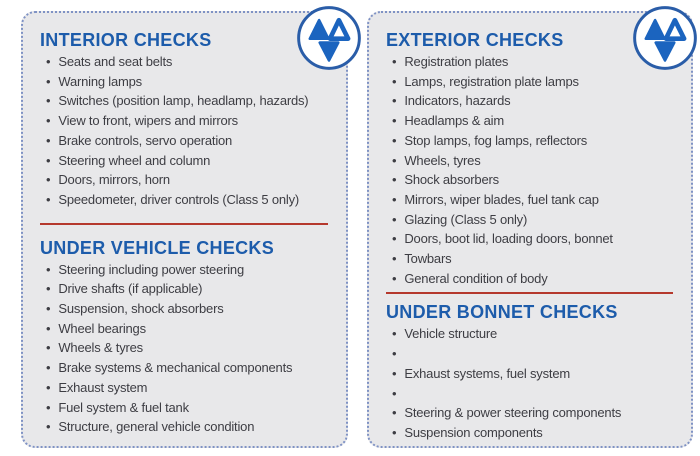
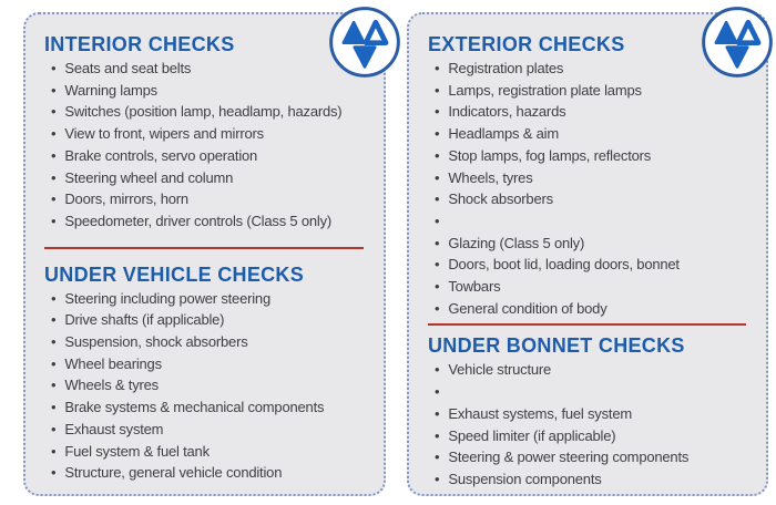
  INTERIOR CHECKS
  •
  Seats and seat belts
  •
  Warning lamps
  •
  Switches (position lamp, headlamp, hazards)
  •
  View to front, wipers and mirrors
  •
  Brake controls, servo operation
  •
  Steering wheel and column
  •
  Doors, mirrors, horn
  •
  Speedometer, driver controls (Class 5 only)
  UNDER VEHICLE CHECKS
  •
  Steering including power steering
  •
  Drive shafts (if applicable)
  •
  Suspension, shock absorbers
  •
  Wheel bearings
  •
  Wheels & tyres
  •
  Brake systems & mechanical components
  •
  Exhaust system
  •
  Fuel system & fuel tank
  •
  Structure, general vehicle condition
  EXTERIOR CHECKS
  •
  Registration plates
  •
  Lamps, registration plate lamps
  •
  Indicators, hazards
  •
  Headlamps & aim
  •
  Stop lamps, fog lamps, reflectors
  •
  Wheels, tyres
  •
  Shock absorbers
  •
- Mirrors, wiper blades, fuel tank cap
  •
  Glazing (Class 5 only)
  •
  Doors, boot lid, loading doors, bonnet
  •
  Towbars
  •
  General condition of body
  UNDER BONNET CHECKS
  •
  Vehicle structure
  •
  •
  Exhaust systems, fuel system
  •
+ Speed limiter (if applicable)
  •
  Steering & power steering components
  •
  Suspension components
